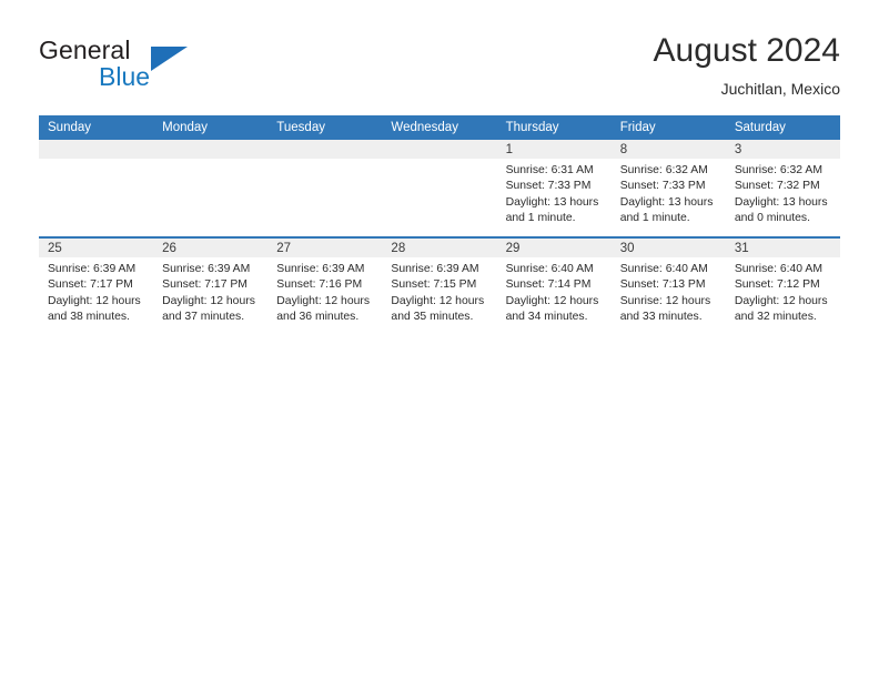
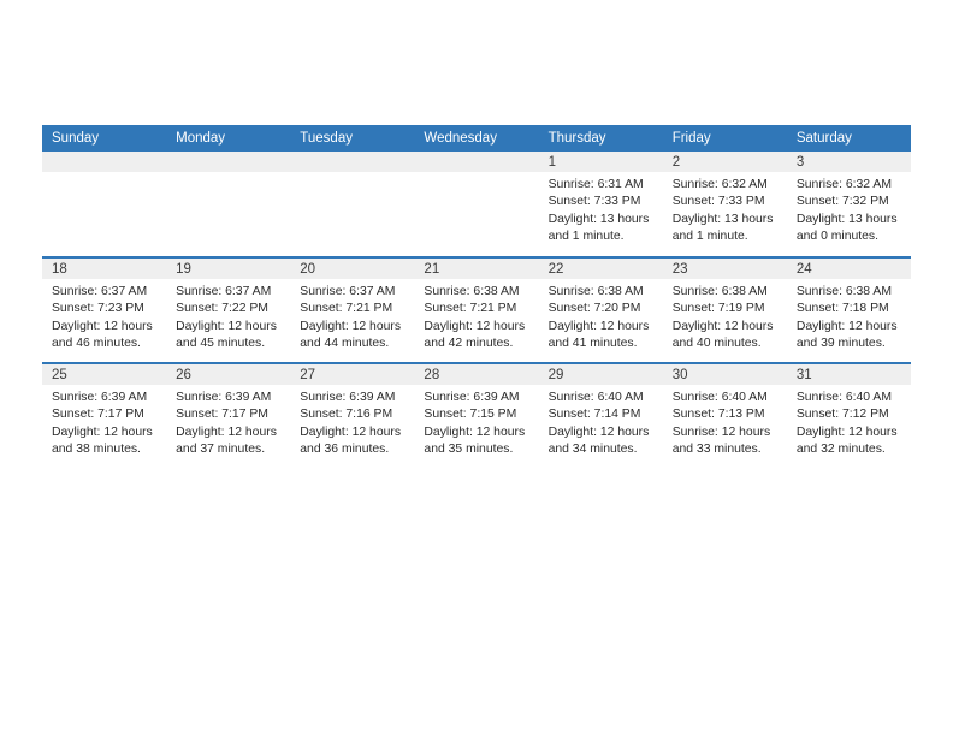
- General
- Blue
- August 2024
- Juchitlan, Mexico
  Sunday	Monday	Tuesday	Wednesday	Thursday	Friday	Saturday
- 				1Sunrise: 6:31 AMSunset: 7:33 PMDaylight: 13 hours and 1 minute.	8Sunrise: 6:32 AMSunset: 7:33 PMDaylight: 13 hours and 1 minute.	3Sunrise: 6:32 AMSunset: 7:32 PMDaylight: 13 hours and 0 minutes.
+ 				1Sunrise: 6:31 AMSunset: 7:33 PMDaylight: 13 hours and 1 minute.	2Sunrise: 6:32 AMSunset: 7:33 PMDaylight: 13 hours and 1 minute.	3Sunrise: 6:32 AMSunset: 7:32 PMDaylight: 13 hours and 0 minutes.
+ 18Sunrise: 6:37 AMSunset: 7:23 PMDaylight: 12 hours and 46 minutes.	19Sunrise: 6:37 AMSunset: 7:22 PMDaylight: 12 hours and 45 minutes.	20Sunrise: 6:37 AMSunset: 7:21 PMDaylight: 12 hours and 44 minutes.	21Sunrise: 6:38 AMSunset: 7:21 PMDaylight: 12 hours and 42 minutes.	22Sunrise: 6:38 AMSunset: 7:20 PMDaylight: 12 hours and 41 minutes.	23Sunrise: 6:38 AMSunset: 7:19 PMDaylight: 12 hours and 40 minutes.	24Sunrise: 6:38 AMSunset: 7:18 PMDaylight: 12 hours and 39 minutes.
  25Sunrise: 6:39 AMSunset: 7:17 PMDaylight: 12 hours and 38 minutes.	26Sunrise: 6:39 AMSunset: 7:17 PMDaylight: 12 hours and 37 minutes.	27Sunrise: 6:39 AMSunset: 7:16 PMDaylight: 12 hours and 36 minutes.	28Sunrise: 6:39 AMSunset: 7:15 PMDaylight: 12 hours and 35 minutes.	29Sunrise: 6:40 AMSunset: 7:14 PMDaylight: 12 hours and 34 minutes.	30Sunrise: 6:40 AMSunset: 7:13 PMSunrise: 12 hours and 33 minutes.	31Sunrise: 6:40 AMSunset: 7:12 PMDaylight: 12 hours and 32 minutes.
